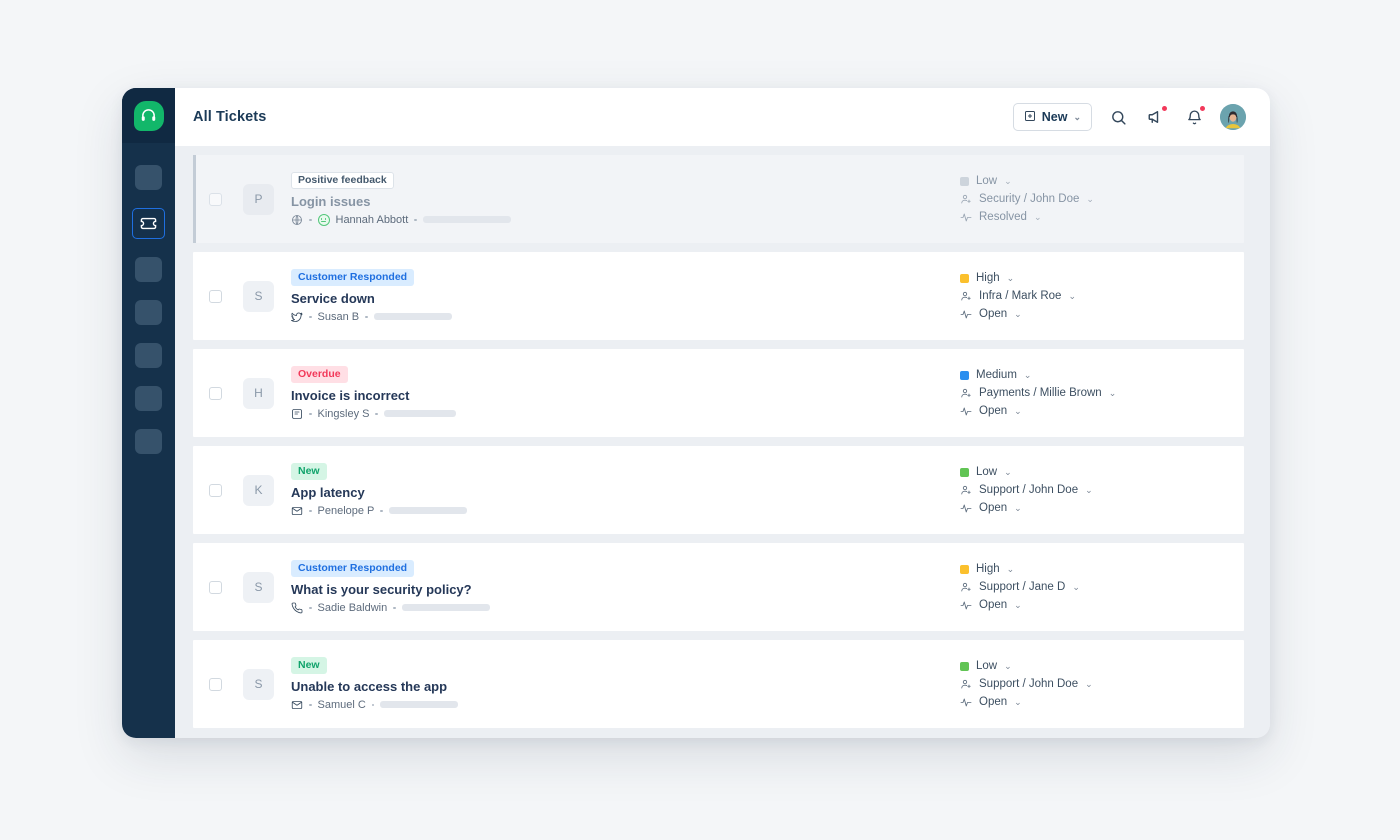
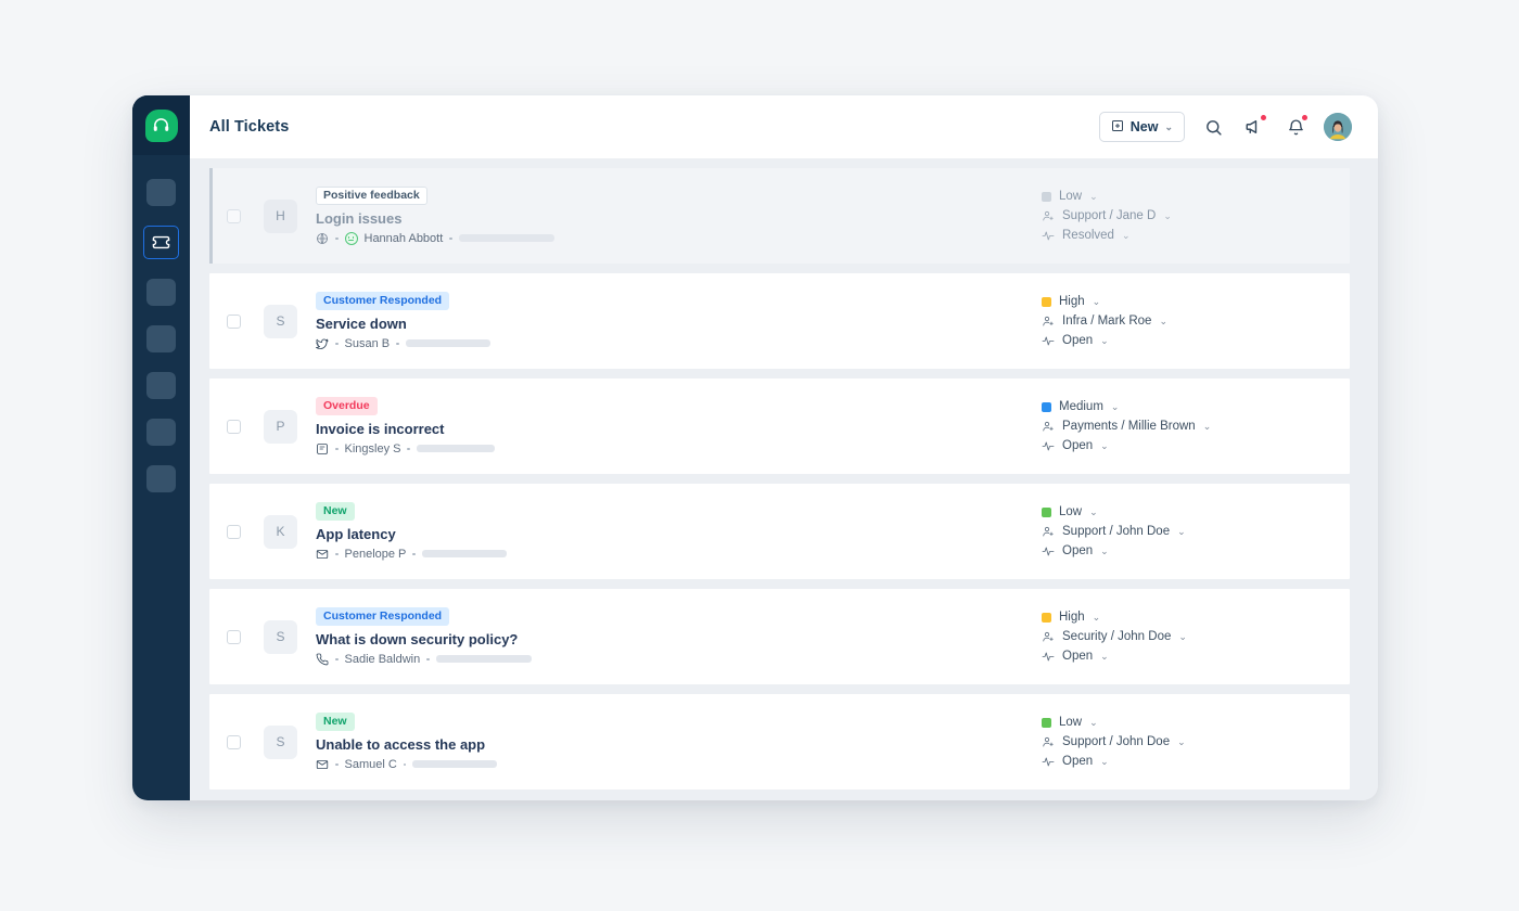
  All Tickets
  New
  ⌄
- P
+ H
  Positive feedback
  Login issues
  Hannah Abbott
  Low
  ⌄
- Security / John Doe
+ Support / Jane D
  ⌄
  Resolved
  ⌄
  S
  Customer Responded
  Service down
  Susan B
  High
  ⌄
  Infra / Mark Roe
  ⌄
  Open
  ⌄
- H
+ P
  Overdue
  Invoice is incorrect
  Kingsley S
  Medium
  ⌄
  Payments / Millie Brown
  ⌄
  Open
  ⌄
  K
  New
  App latency
  Penelope P
  Low
  ⌄
  Support / John Doe
  ⌄
  Open
  ⌄
  S
  Customer Responded
- What is your security policy?
+ What is down security policy?
  Sadie Baldwin
  High
  ⌄
- Support / Jane D
+ Security / John Doe
  ⌄
  Open
  ⌄
  S
  New
  Unable to access the app
  Samuel C
  Low
  ⌄
  Support / John Doe
  ⌄
  Open
  ⌄
